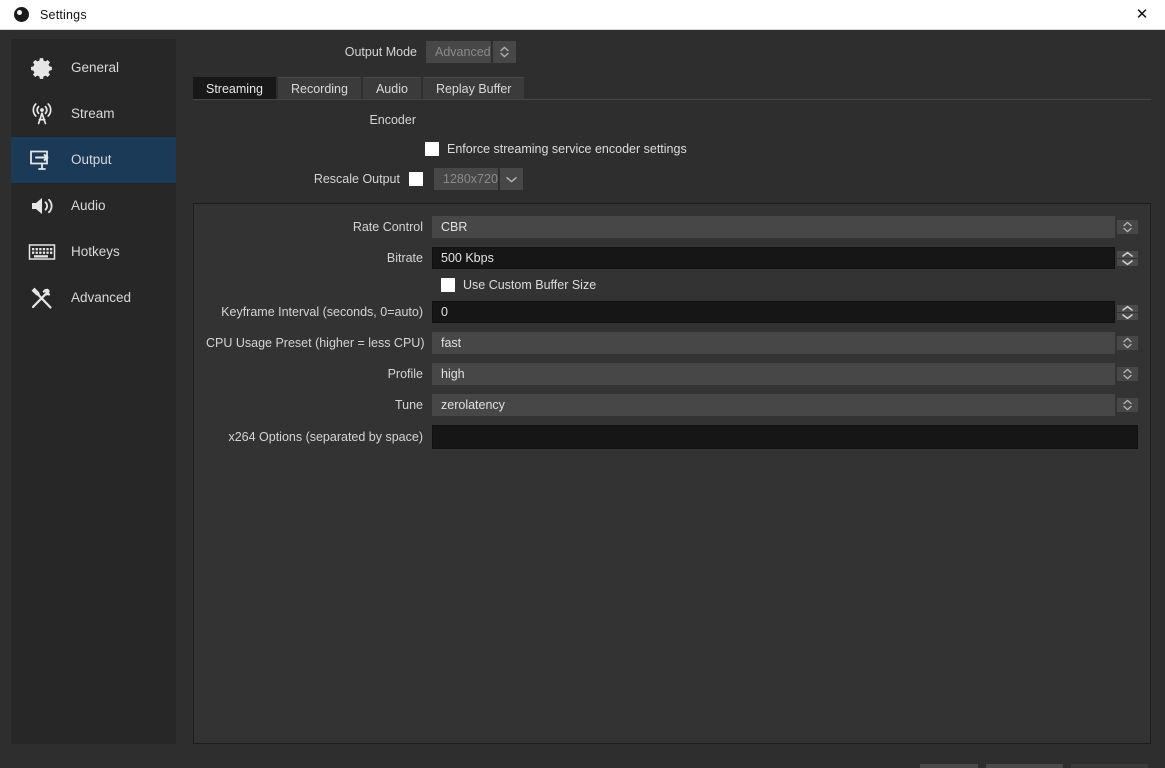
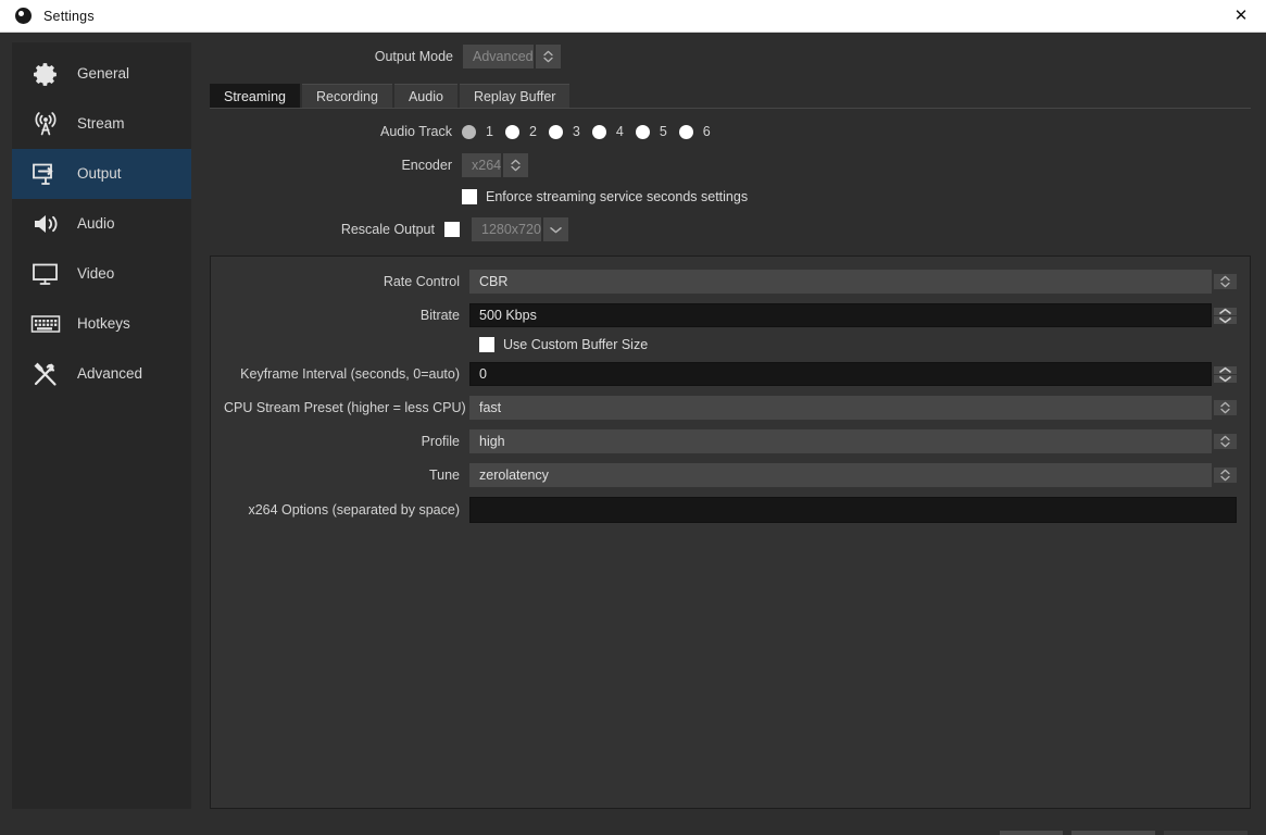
  Settings
  ✕
  General
  Stream
  Output
  Audio
+ Video
  Hotkeys
  Advanced
  Output Mode
  Advanced
  Streaming
  Recording
  Audio
  Replay Buffer
+ Audio Track
+ 1
+ 2
+ 3
+ 4
+ 5
+ 6
  Encoder
+ x264
- Enforce streaming service encoder settings
+ Enforce streaming service seconds settings
  Rescale Output
  1280x720
  Rate Control
  CBR
  Bitrate
  500 Kbps
  Use Custom Buffer Size
  Keyframe Interval (seconds, 0=auto)
  0
- CPU Usage Preset (higher = less CPU)
+ CPU Stream Preset (higher = less CPU)
  fast
  Profile
  high
  Tune
  zerolatency
  x264 Options (separated by space)
